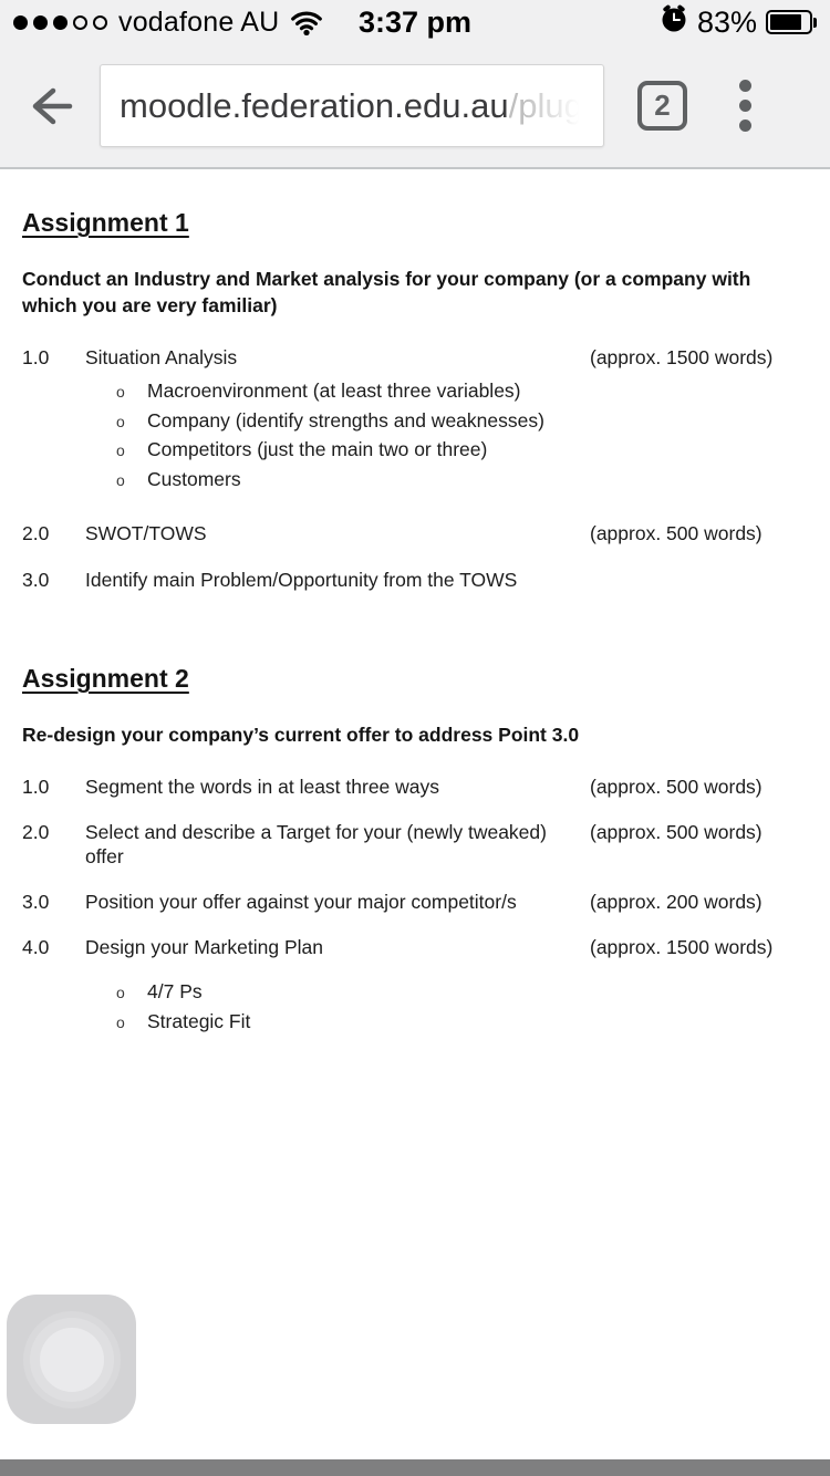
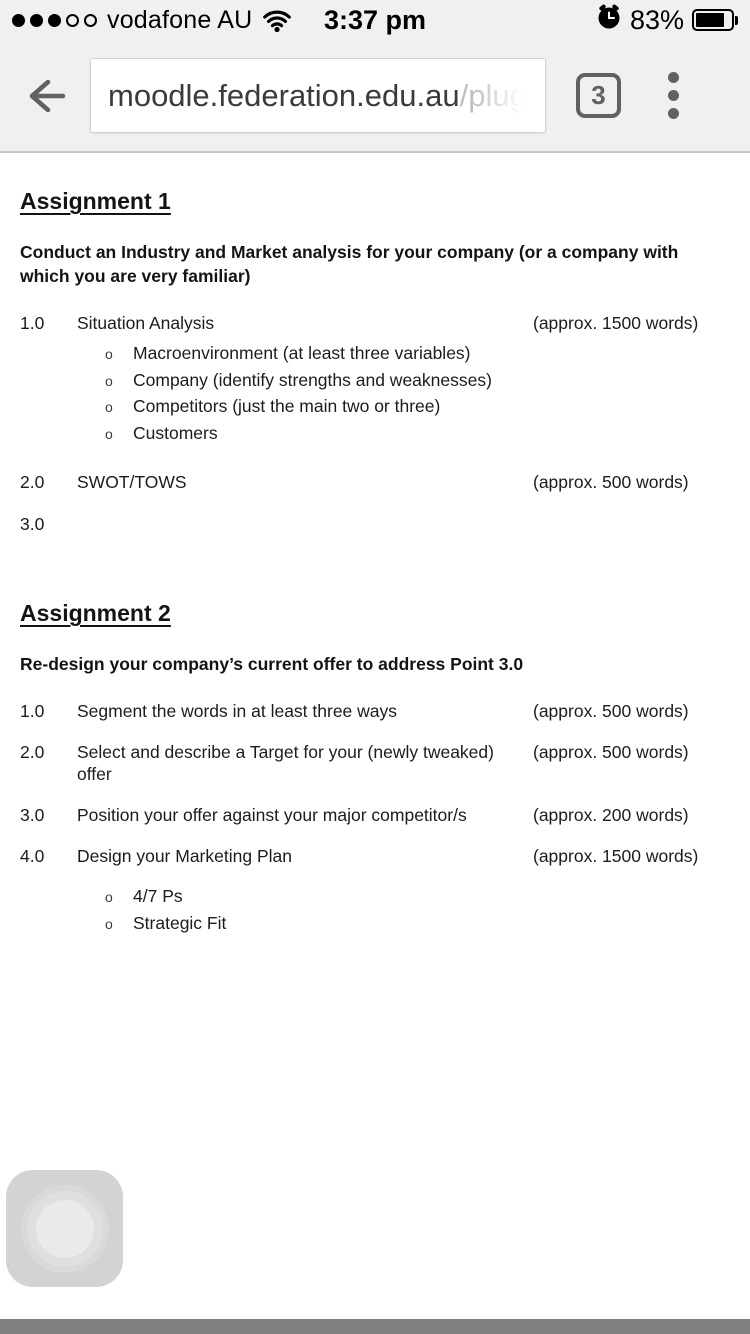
  vodafone AU
  3:37 pm
  83%
  moodle.federation.edu.au
  /plug
- 2
+ 3
  Assignment 1
  Conduct an Industry and Market analysis for your company (or a company with which you are very familiar)
  1.0
  Situation Analysis
  (approx. 1500 words)
  o
  Macroenvironment (at least three variables)
  o
  Company (identify strengths and weaknesses)
  o
  Competitors (just the main two or three)
  o
  Customers
  2.0
  SWOT/TOWS
  (approx. 500 words)
  3.0
- Identify main Problem/Opportunity from the TOWS
  Assignment 2
  Re-design your company’s current offer to address Point 3.0
  1.0
  Segment the words in at least three ways
  (approx. 500 words)
  2.0
  Select and describe a Target for your (newly tweaked) offer
  (approx. 500 words)
  3.0
  Position your offer against your major competitor/s
  (approx. 200 words)
  4.0
  Design your Marketing Plan
  (approx. 1500 words)
  o
  4/7 Ps
  o
  Strategic Fit
